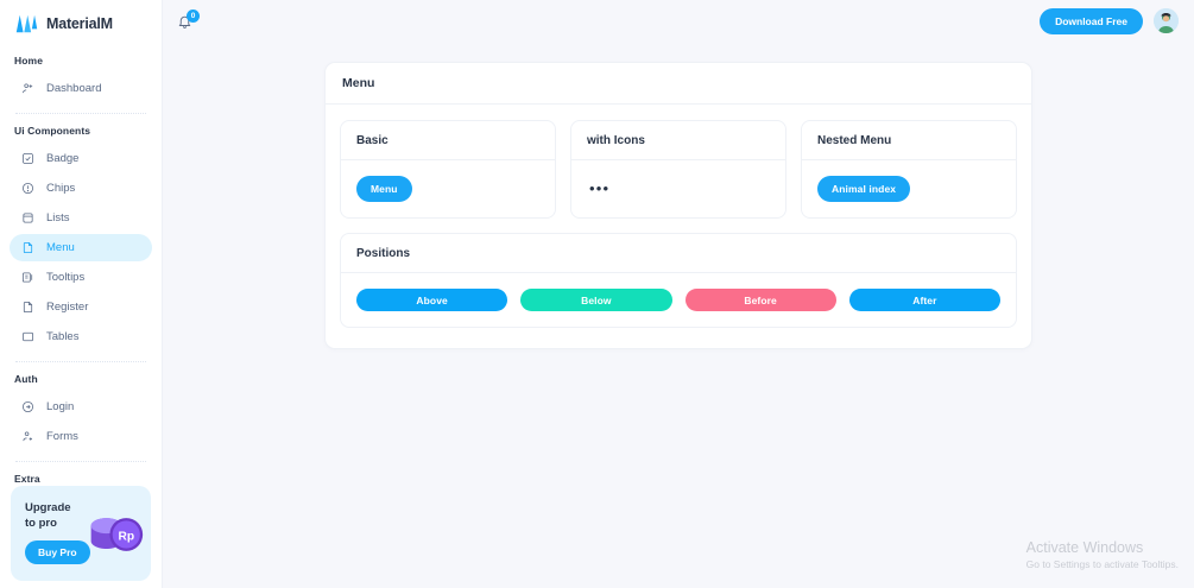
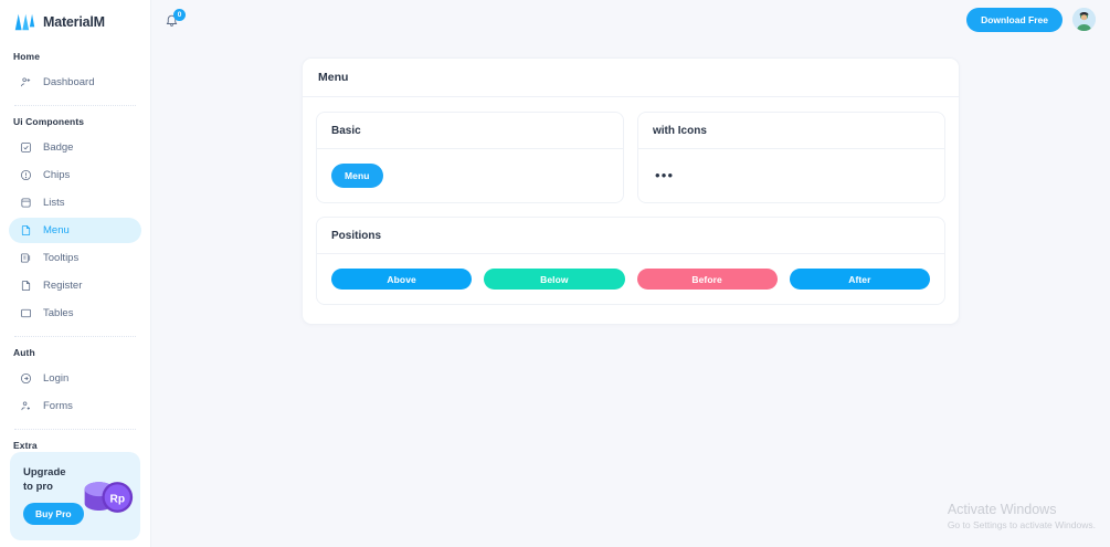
  MaterialM
  Home
  Dashboard
  Ui Components
  Badge
  Chips
  Lists
  Menu
  Tooltips
  Register
  Tables
  Auth
  Login
  Forms
  Extra
  Upgrade
  to pro
  Buy Pro
  Rp
  Download Free
  Menu
  Basic
  Menu
  with Icons
  •••
- Nested Menu
- Animal index
  Positions
  Above
  Below
  Before
  After
  Activate Windows
- Go to Settings to activate Tooltips.
+ Go to Settings to activate Windows.
